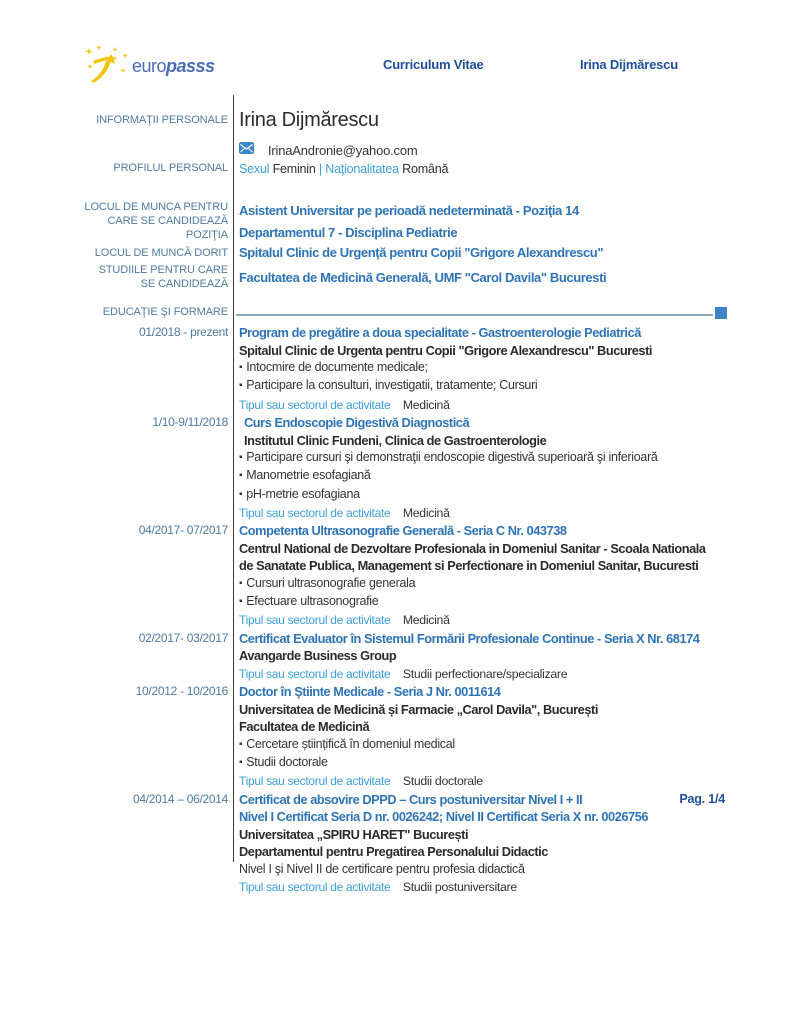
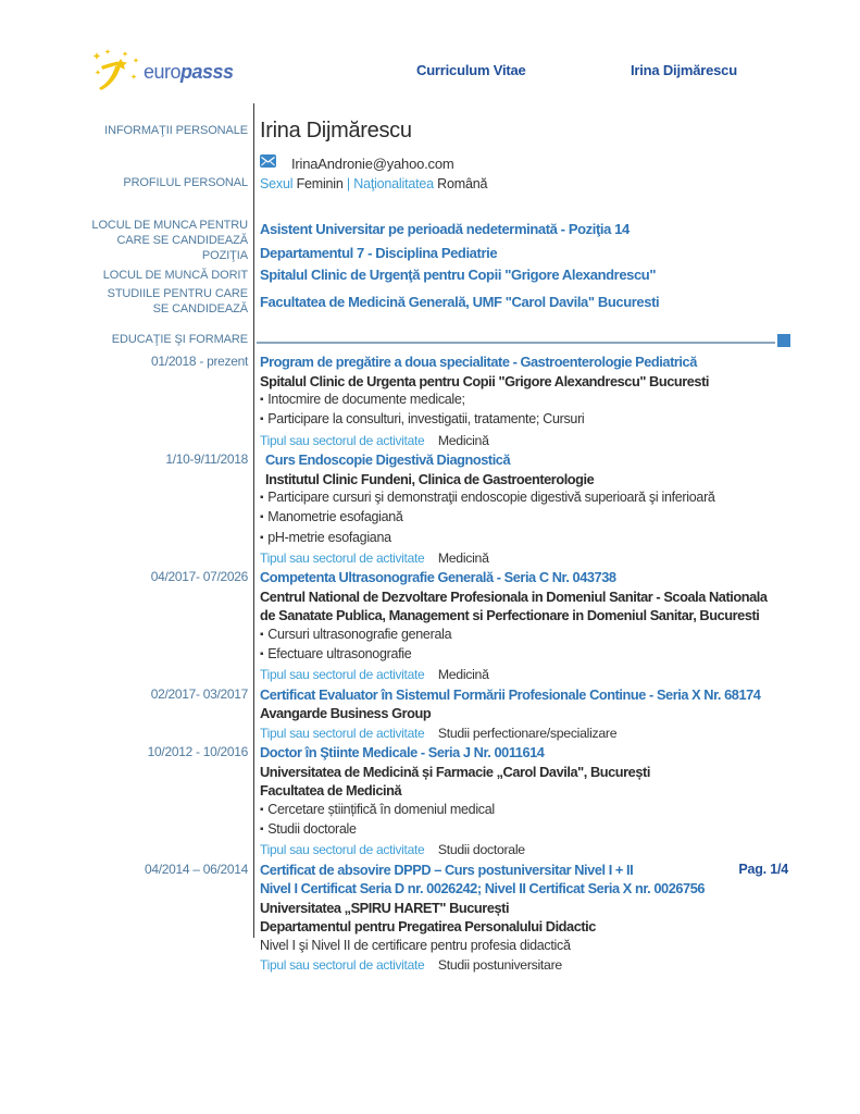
  europasss
  Curriculum Vitae
  Irina Dijmărescu
  INFORMAŢII PERSONALE
  Irina Dijmărescu
  IrinaAndronie@yahoo.com
  PROFILUL PERSONAL
  Sexul Feminin | Naţionalitatea Română
  LOCUL DE MUNCA PENTRU
  CARE SE CANDIDEAZĂ
  POZIŢIA
  Asistent Universitar pe perioadă nedeterminată - Poziţia 14
  Departamentul 7 - Disciplina Pediatrie
  LOCUL DE MUNCĂ DORIT
  Spitalul Clinic de Urgenţă pentru Copii "Grigore Alexandrescu"
  STUDIILE PENTRU CARE
  SE CANDIDEAZĂ
  Facultatea de Medicină Generală, UMF "Carol Davila" Bucuresti
  EDUCAŢIE ŞI FORMARE
  01/2018 - prezent
  Program de pregătire a doua specialitate - Gastroenterologie Pediatrică
  Spitalul Clinic de Urgenta pentru Copii "Grigore Alexandrescu" Bucuresti
  Intocmire de documente medicale;
  Participare la consulturi, investigatii, tratamente; Cursuri
  Tipul sau sectorul de activitate Medicină
  1/10-9/11/2018
  Curs Endoscopie Digestivă Diagnostică
  Institutul Clinic Fundeni, Clinica de Gastroenterologie
  Participare cursuri şi demonstraţii endoscopie digestivă superioară şi inferioară
  Manometrie esofagiană
  pH-metrie esofagiana
  Tipul sau sectorul de activitate Medicină
- 04/2017- 07/2017
+ 04/2017- 07/2026
  Competenta Ultrasonografie Generală - Seria C Nr. 043738
  Centrul National de Dezvoltare Profesionala in Domeniul Sanitar - Scoala Nationala
  de Sanatate Publica, Management si Perfectionare in Domeniul Sanitar, Bucuresti
  Cursuri ultrasonografie generala
  Efectuare ultrasonografie
  Tipul sau sectorul de activitate Medicină
  02/2017- 03/2017
  Certificat Evaluator în Sistemul Formării Profesionale Continue - Seria X Nr. 68174
  Avangarde Business Group
  Tipul sau sectorul de activitate Studii perfectionare/specializare
  10/2012 - 10/2016
  Doctor în Ştiinte Medicale - Seria J Nr. 0011614
  Universitatea de Medicină și Farmacie „Carol Davila", București
  Facultatea de Medicină
  Cercetare științifică în domeniul medical
  Studii doctorale
  Tipul sau sectorul de activitate Studii doctorale
  04/2014 – 06/2014
  Certificat de absovire DPPD – Curs postuniversitar Nivel I + II
  Nivel I Certificat Seria D nr. 0026242; Nivel II Certificat Seria X nr. 0026756
  Universitatea „SPIRU HARET" București
  Departamentul pentru Pregatirea Personalului Didactic
  Nivel I şi Nivel II de certificare pentru profesia didactică
  Tipul sau sectorul de activitate Studii postuniversitare
  Pag. 1/4
